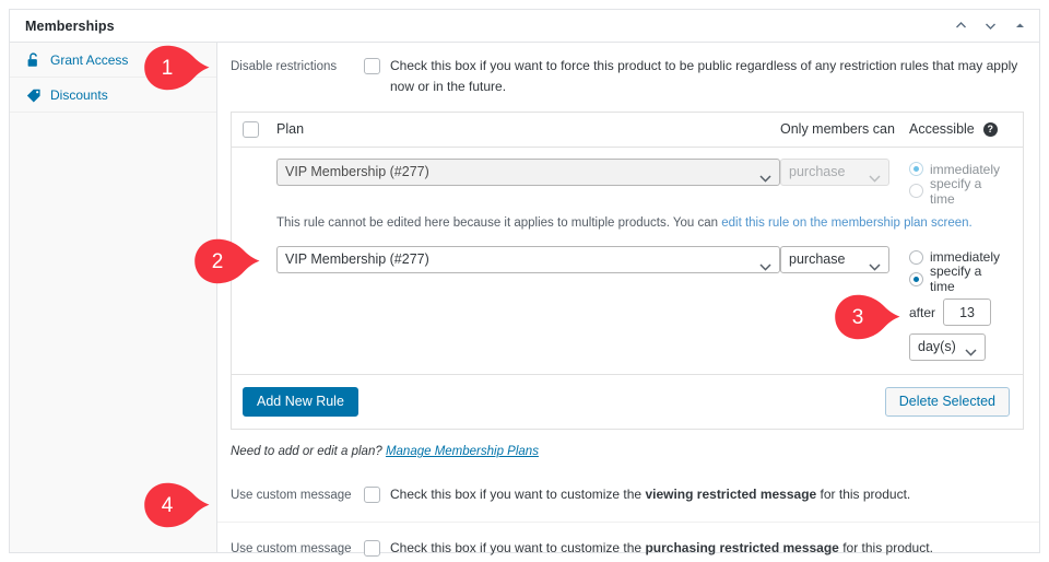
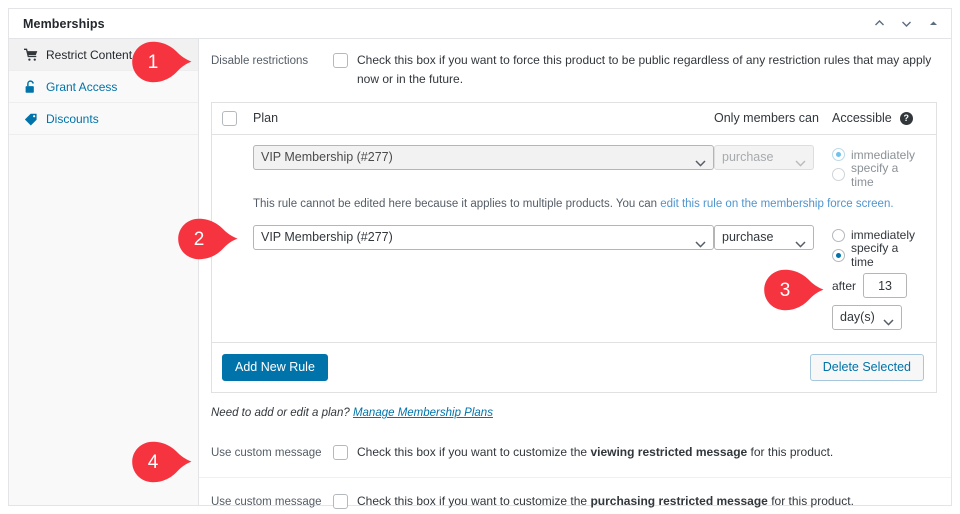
  Memberships
+ Restrict Content
  Grant Access
  Discounts
  Disable restrictions
  Check this box if you want to force this product to be public regardless of any restriction rules that may apply now or in the future.
  Plan
  Only members can
  Accessible
  ?
  VIP Membership (#277)
  purchase
  immediately
  specify a time
- This rule cannot be edited here because it applies to multiple products. You can edit this rule on the membership plan screen.
+ This rule cannot be edited here because it applies to multiple products. You can edit this rule on the membership force screen.
  VIP Membership (#277)
  purchase
  immediately
  specify a time
  after
  13
  day(s)
  Add New Rule
  Delete Selected
  Need to add or edit a plan? Manage Membership Plans
  Use custom message
  Check this box if you want to customize the viewing restricted message for this product.
  Use custom message
  Check this box if you want to customize the purchasing restricted message for this product.
  1
  2
  3
  4
